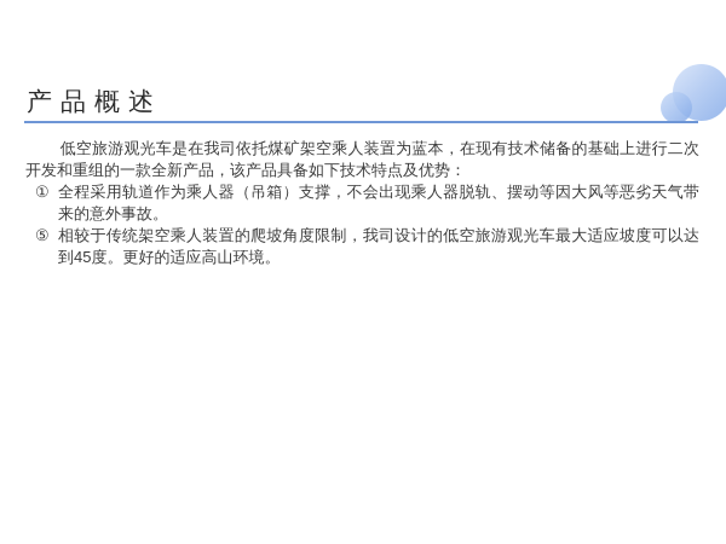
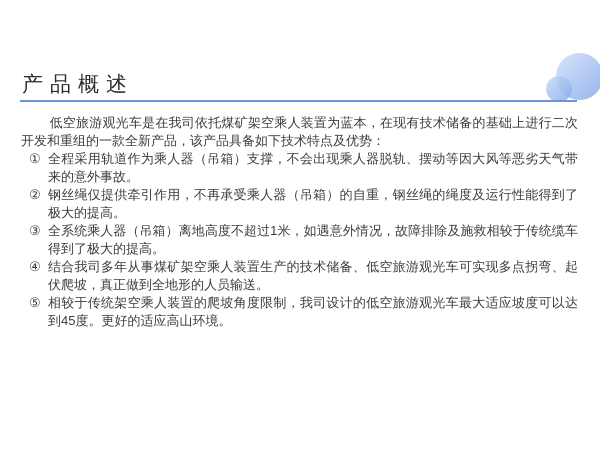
  产品概述
  低空旅游观光车是在我司依托煤矿架空乘人装置为蓝本，在现有技术储备的基础上进行二次开发和重组的一款全新产品，该产品具备如下技术特点及优势：
  ①
  全程采用轨道作为乘人器（吊箱）支撑，不会出现乘人器脱轨、摆动等因大风等恶劣天气带来的意外事故。
+ ②
+ 钢丝绳仅提供牵引作用，不再承受乘人器（吊箱）的自重，钢丝绳的绳度及运行性能得到了极大的提高。
+ ③
+ 全系统乘人器（吊箱）离地高度不超过1米，如遇意外情况，故障排除及施救相较于传统缆车得到了极大的提高。
+ ④
+ 结合我司多年从事煤矿架空乘人装置生产的技术储备、低空旅游观光车可实现多点拐弯、起伏爬坡，真正做到全地形的人员输送。
  ⑤
  相较于传统架空乘人装置的爬坡角度限制，我司设计的低空旅游观光车最大适应坡度可以达到45度。更好的适应高山环境。
